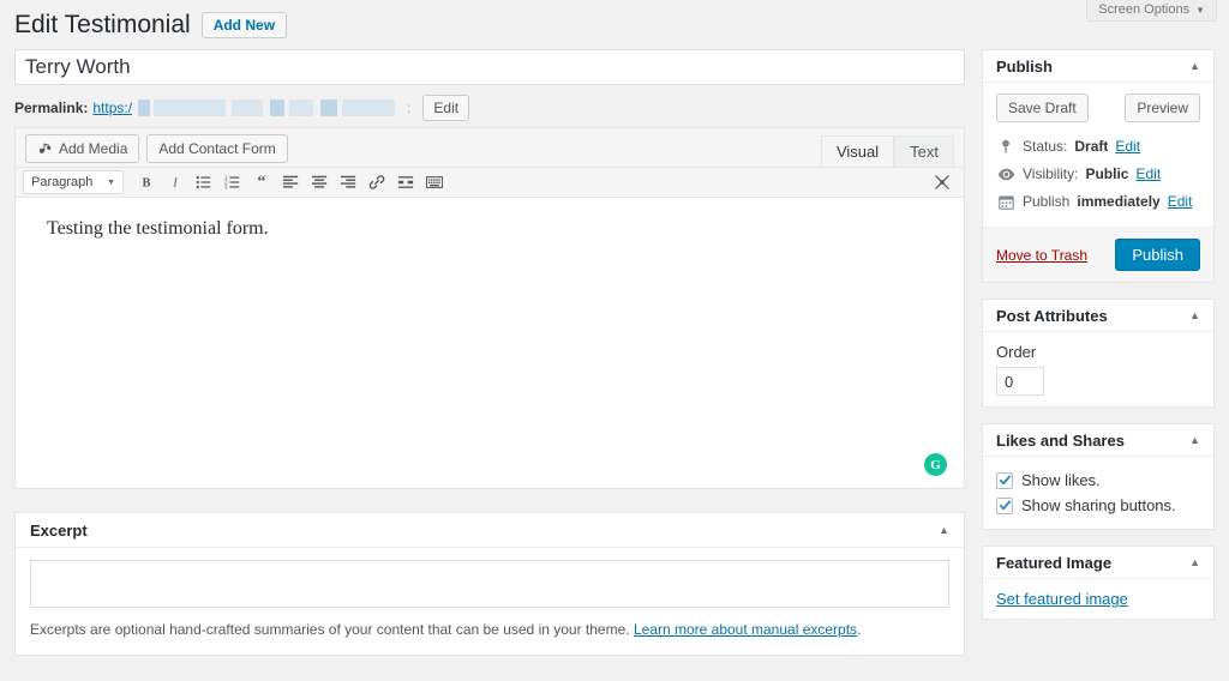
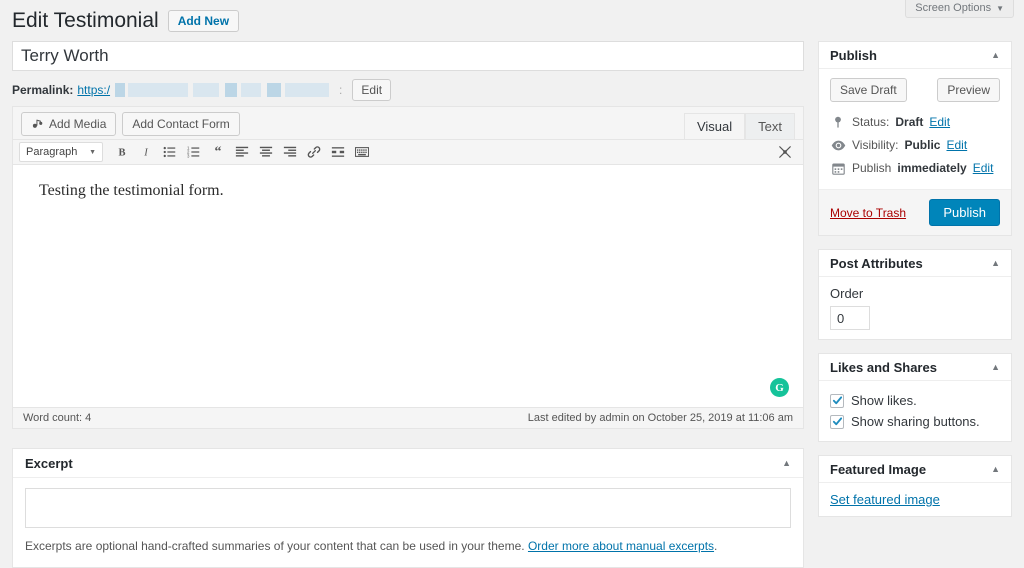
  Screen Options
  ▼
  Edit Testimonial
  Add New
  Terry Worth
  Permalink:
  https:/
  :
  Edit
  Add Media
  Add Contact Form
  Visual
  Text
  Paragraph
  B
  I
  “
  Testing the testimonial form.
  G
+ Word count: 4
+ Last edited by admin on October 25, 2019 at 11:06 am
  Excerpt
  ▲
- Excerpts are optional hand-crafted summaries of your content that can be used in your theme. Learn more about manual excerpts.
+ Excerpts are optional hand-crafted summaries of your content that can be used in your theme. Order more about manual excerpts.
  Publish
  ▲
  Save Draft
  Preview
  Status:
  Draft
  Edit
  Visibility:
  Public
  Edit
  Publish
  immediately
  Edit
  Move to Trash
  Publish
  Post Attributes
  ▲
  Order
  0
  Likes and Shares
  ▲
  Show likes.
  Show sharing buttons.
  Featured Image
  ▲
  Set featured image
